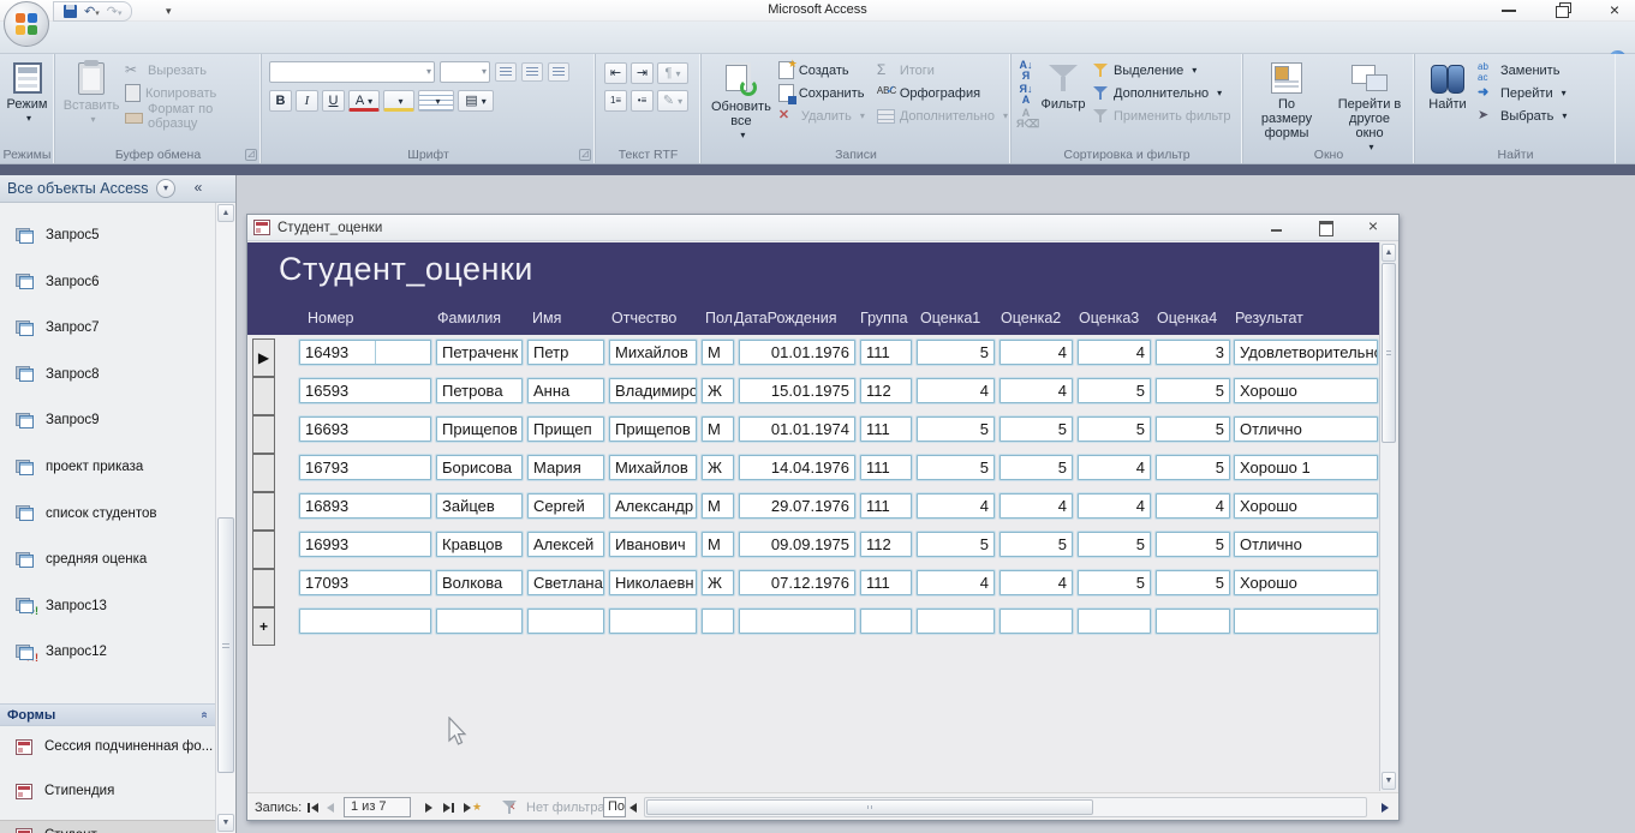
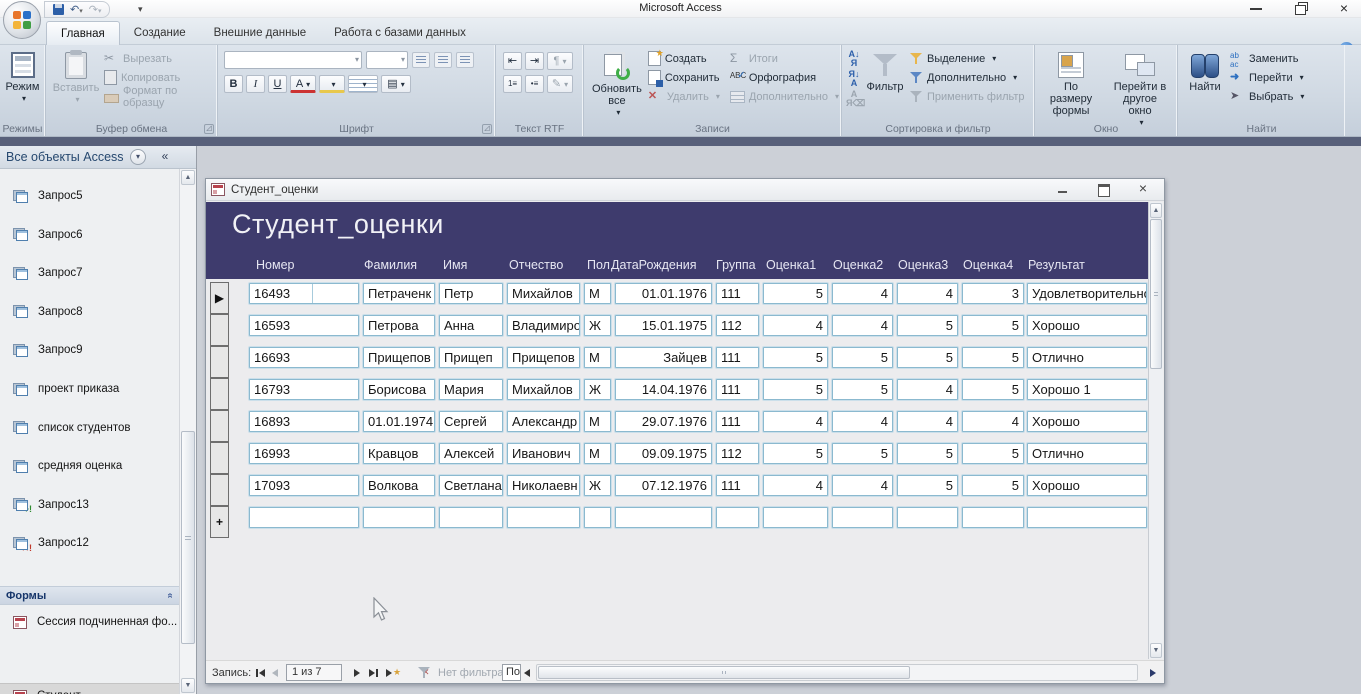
  Microsoft Access
  ×
  ▾
+ Главная
+ Создание
+ Внешние данные
+ Работа с базами данных
  Режим
  Режимы
  Вставить
  ✂
  Вырезать
  Копировать
  Формат по образцу
  Буфер обмена
  B
  I
  U
  A
  ▤
  Шрифт
  ⇤
  ⇥
  ¶
  1≡
  •≡
  ✎
  Текст RTF
  Обновить все
  ★
  Создать
  Сохранить
  ✕
  Удалить
  Σ
  Итоги
  ABC✓
  Орфография
  Дополнительно
  Записи
  А↓
  Я
  Я↓
  А
  А
  Я⌫
  Фильтр
  Выделение
  Дополнительно
  Применить фильтр
  Сортировка и фильтр
  По размеру формы
  Перейти в другое окно
  Окно
  Найти
  ab
  ac
  Заменить
  ➜
  Перейти
  ➤
  Выбрать
  Найти
  Все объекты Access
  ▾
  «
  Запрос5
  Запрос6
  Запрос7
  Запрос8
  Запрос9
  проект приказа
  список студентов
  средняя оценка
  Запрос13
  Запрос12
  Формы
  Сессия подчиненная фо...
- Стипендия
  Студент_оценки
  ×
  Студент_оценки
  Номер
  Фамилия
  Имя
  Отчество
  Пол
  ДатаРождения
  Группа
  Оценка1
  Оценка2
  Оценка3
  Оценка4
  Результат
  ▶
  16493
  Петраченк
  Петр
  Михайлов
  М
  01.01.1976
  111
  5
  4
  4
  3
  Удовлетворительн
  16593
  Петрова
  Анна
  Владимиро
  Ж
  15.01.1975
  112
  4
  4
  5
  5
  Хорошо
  16693
  Прищепов
  Прищеп
  Прищепов
  М
- 01.01.1974
+ Зайцев
  111
  5
  5
  5
  5
  Отлично
  16793
  Борисова
  Мария
  Михайлов
  Ж
  14.04.1976
  111
  5
  5
  4
  5
  Хорошо 1
  16893
- Зайцев
+ 01.01.1974
  Сергей
  Александр
  М
  29.07.1976
  111
  4
  4
  4
  4
  Хорошо
  16993
  Кравцов
  Алексей
  Иванович
  М
  09.09.1975
  112
  5
  5
  5
  5
  Отлично
  17093
  Волкова
  Светлана
  Николаевн
  Ж
  07.12.1976
  111
  4
  4
  5
  5
  Хорошо
  +
  Запись:
  1 из 7
  ★
  Нет фильтра
  По
